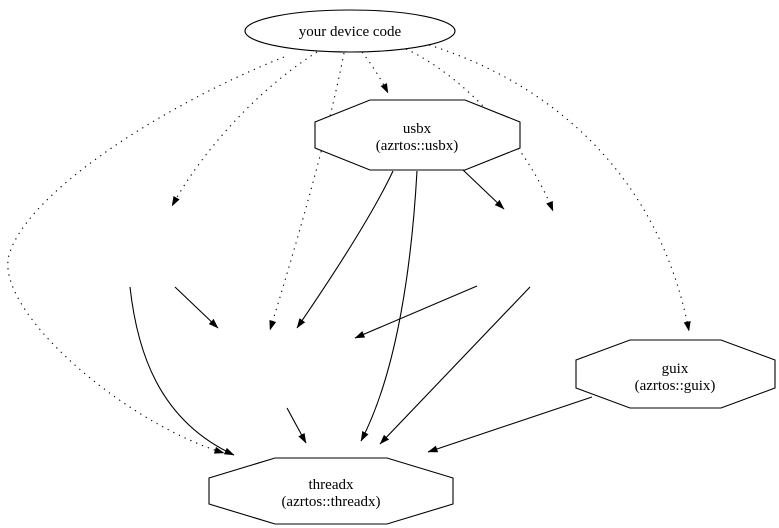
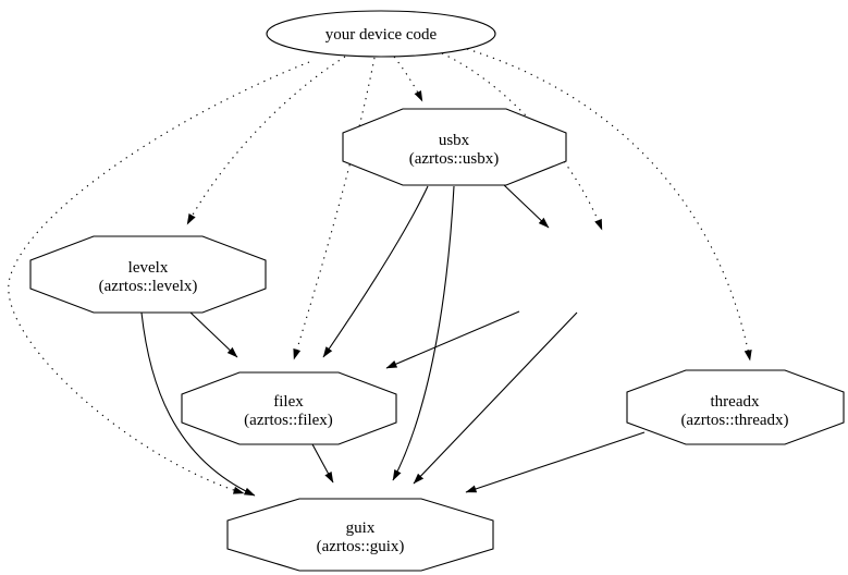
  your device code
  usbx
  (azrtos::usbx)
+ levelx
+ (azrtos::levelx)
+ filex
+ (azrtos::filex)
- guix
+ threadx
- (azrtos::guix)
+ (azrtos::threadx)
- threadx
+ guix
- (azrtos::threadx)
+ (azrtos::guix)
